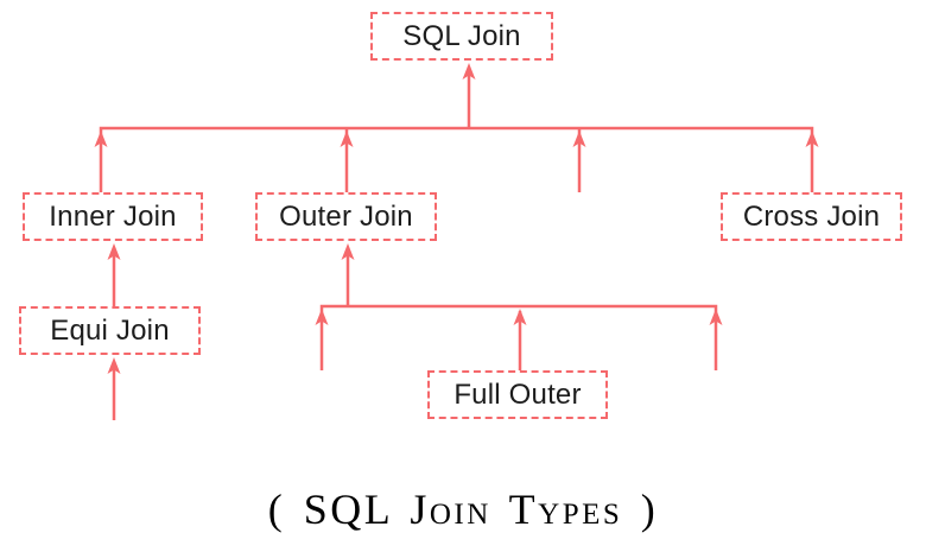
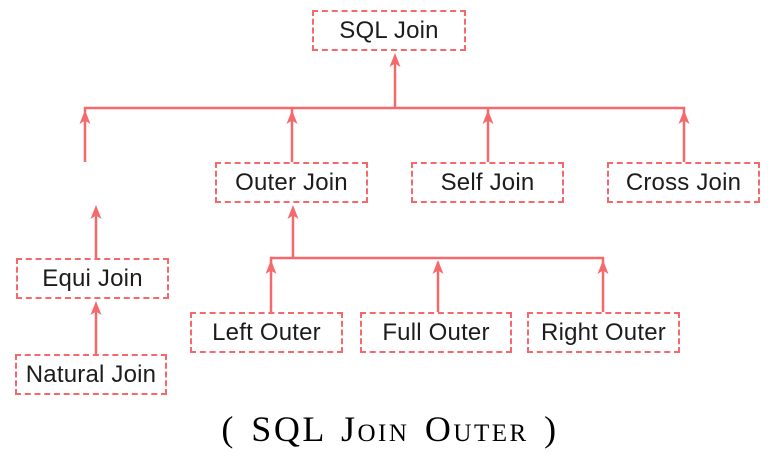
  SQL Join
- Inner Join
  Outer Join
+ Self Join
  Cross Join
  Equi Join
+ Natural Join
+ Left Outer
  Full Outer
+ Right Outer
- ( SQL Join Types )
+ ( SQL Join Outer )
